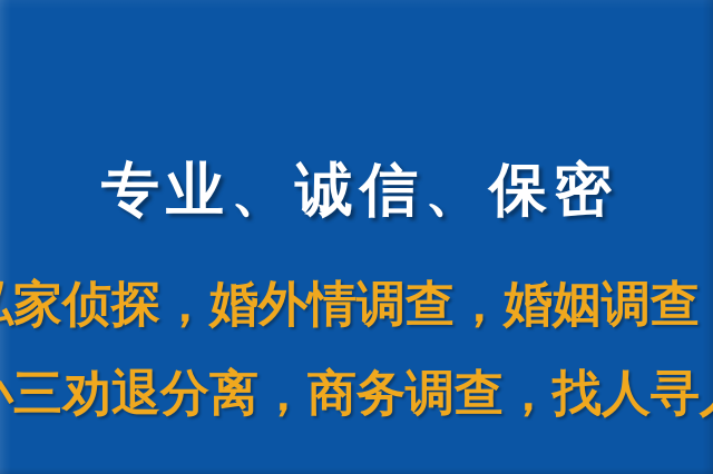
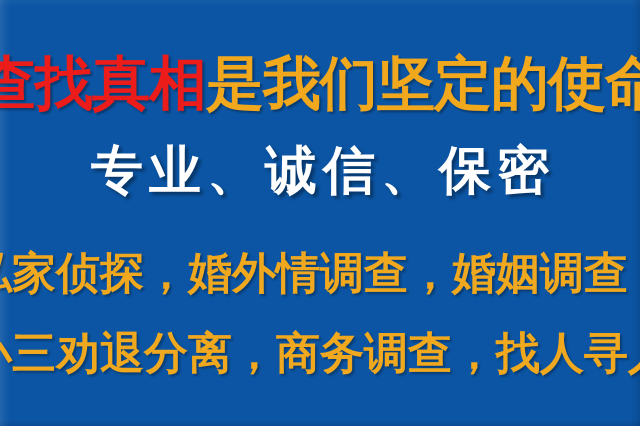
+ 查找真相
+ 是我们坚定的使命
  专业、诚信、保密
  家侦探，婚外情调查，婚姻调查
  三劝退分离，商务调查，找人寻
